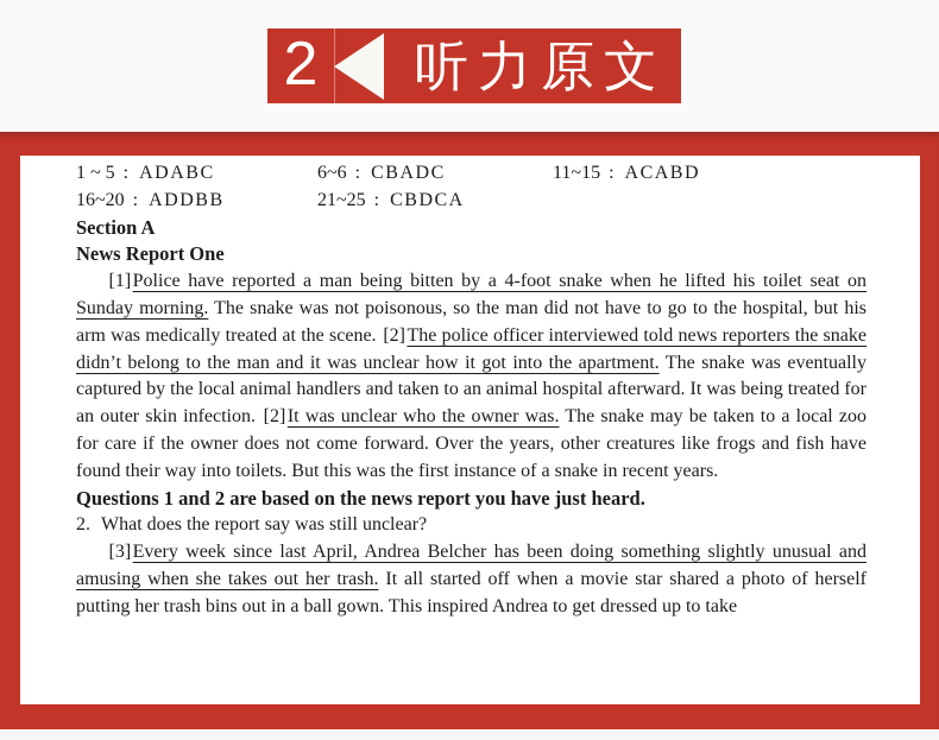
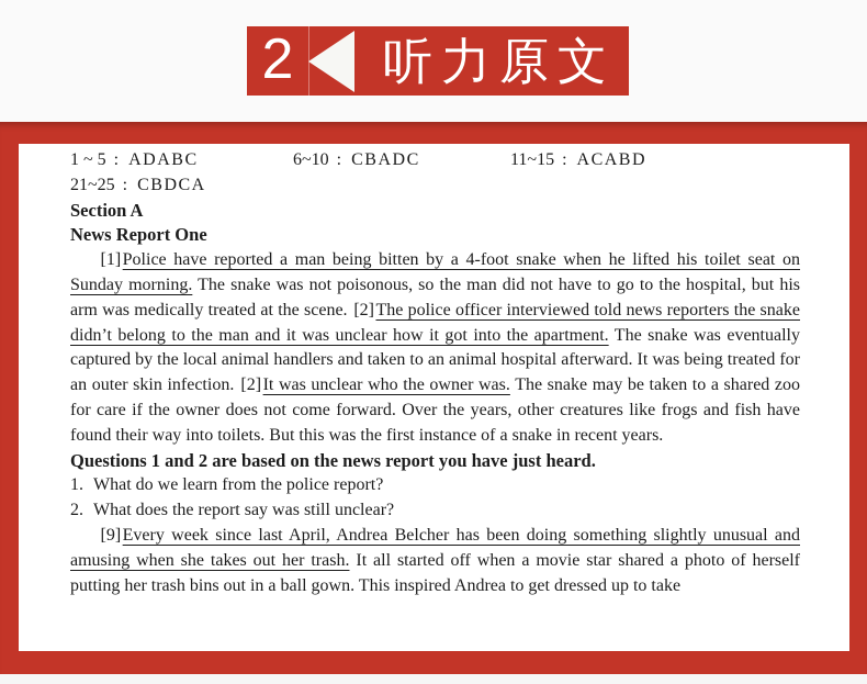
  2
  听力原文
  1 ~ 5 : ADABC
- 6~6 : CBADC
+ 6~10 : CBADC
  11~15 : ACABD
- 16~20 : ADDBB
  21~25 : CBDCA
  Section A
  News Report One
- [1]Police have reported a man being bitten by a 4-foot snake when he lifted his toilet seat on Sunday morning. The snake was not poisonous, so the man did not have to go to the hospital, but his arm was medically treated at the scene. [2]The police officer interviewed told news reporters the snake didn’t belong to the man and it was unclear how it got into the apartment. The snake was eventually captured by the local animal handlers and taken to an animal hospital afterward. It was being treated for an outer skin infection. [2]It was unclear who the owner was. The snake may be taken to a local zoo for care if the owner does not come forward. Over the years, other creatures like frogs and fish have found their way into toilets. But this was the first instance of a snake in recent years.
+ [1]Police have reported a man being bitten by a 4-foot snake when he lifted his toilet seat on Sunday morning. The snake was not poisonous, so the man did not have to go to the hospital, but his arm was medically treated at the scene. [2]The police officer interviewed told news reporters the snake didn’t belong to the man and it was unclear how it got into the apartment. The snake was eventually captured by the local animal handlers and taken to an animal hospital afterward. It was being treated for an outer skin infection. [2]It was unclear who the owner was. The snake may be taken to a shared zoo for care if the owner does not come forward. Over the years, other creatures like frogs and fish have found their way into toilets. But this was the first instance of a snake in recent years.
  Questions 1 and 2 are based on the news report you have just heard.
+ 1. What do we learn from the police report?
  2. What does the report say was still unclear?
- [3]Every week since last April, Andrea Belcher has been doing something slightly unusual and amusing when she takes out her trash. It all started off when a movie star shared a photo of herself putting her trash bins out in a ball gown. This inspired Andrea to get dressed up to take
+ [9]Every week since last April, Andrea Belcher has been doing something slightly unusual and amusing when she takes out her trash. It all started off when a movie star shared a photo of herself putting her trash bins out in a ball gown. This inspired Andrea to get dressed up to take
